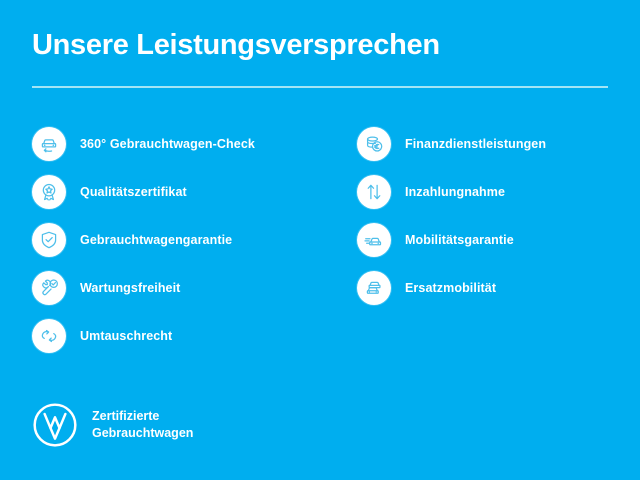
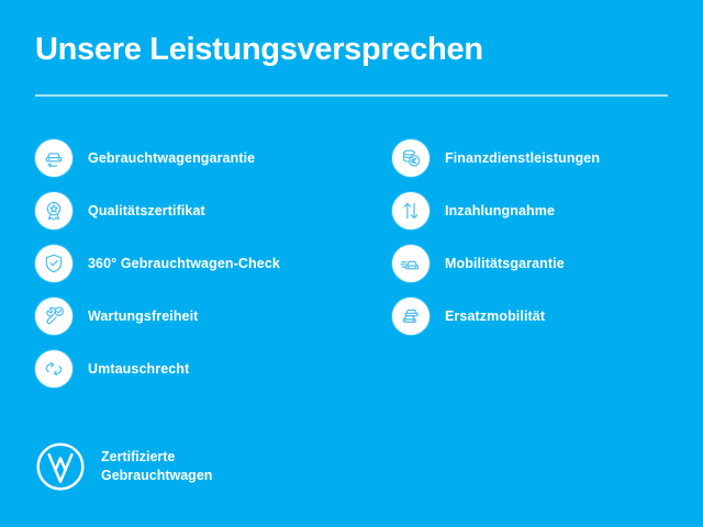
  Unsere Leistungsversprechen
- 360° Gebrauchtwagen-Check
+ Gebrauchtwagengarantie
  Qualitätszertifikat
- Gebrauchtwagengarantie
+ 360° Gebrauchtwagen-Check
  Wartungsfreiheit
  Umtauschrecht
  Finanzdienstleistungen
  Inzahlungnahme
  Mobilitätsgarantie
  Ersatzmobilität
  Zertifizierte
  Gebrauchtwagen
